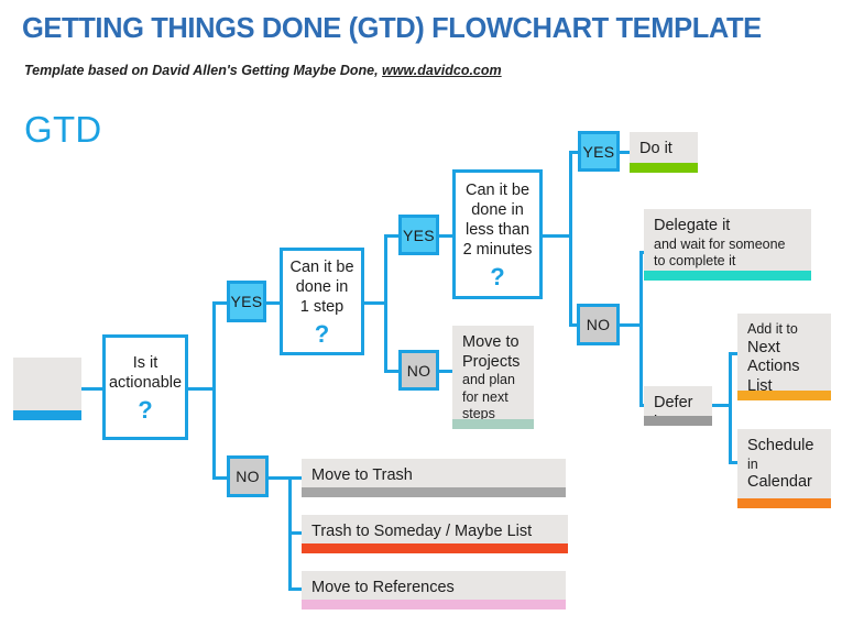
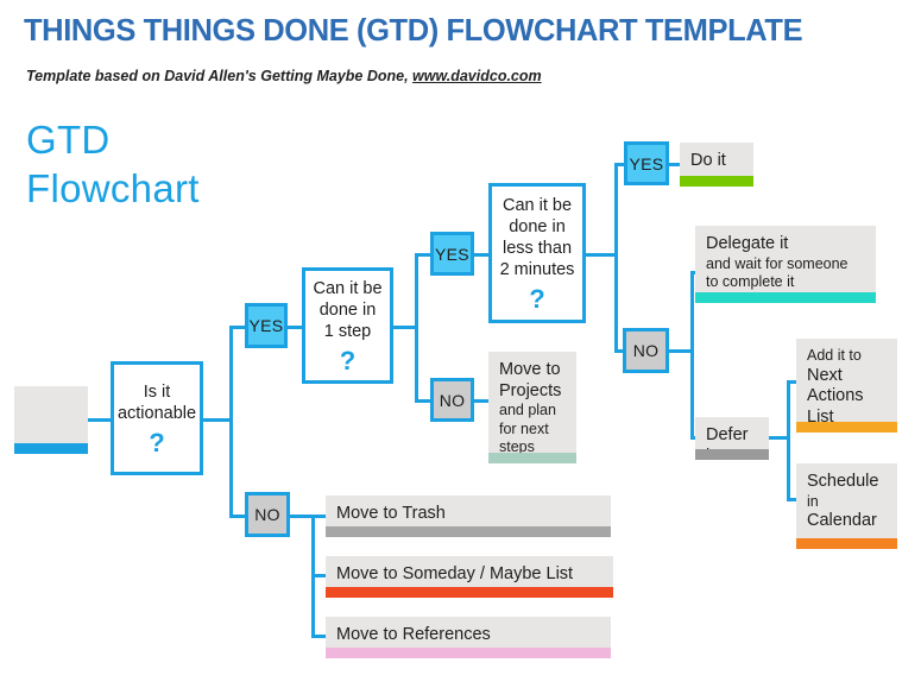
- GETTING THINGS DONE (GTD) FLOWCHART TEMPLATE
+ THINGS THINGS DONE (GTD) FLOWCHART TEMPLATE
  Template based on David Allen's Getting Maybe Done, www.davidco.com
  GTD
+ Flowchart
  Is it
  actionable
  ?
  YES
  NO
  Can it be
  done in
  1 step
  ?
  YES
  NO
  Can it be
  done in
  less than
  2 minutes
  ?
  YES
  NO
  Do it
  Delegate it
  and wait for someone
  to complete it
  Move to
  Projects
  and plan
  for next
  steps
  Defer
  Add it to
  Next
  Actions
  List
  Schedule
  in
  Calendar
  Move to Trash
- Trash to Someday / Maybe List
+ Move to Someday / Maybe List
  Move to References
